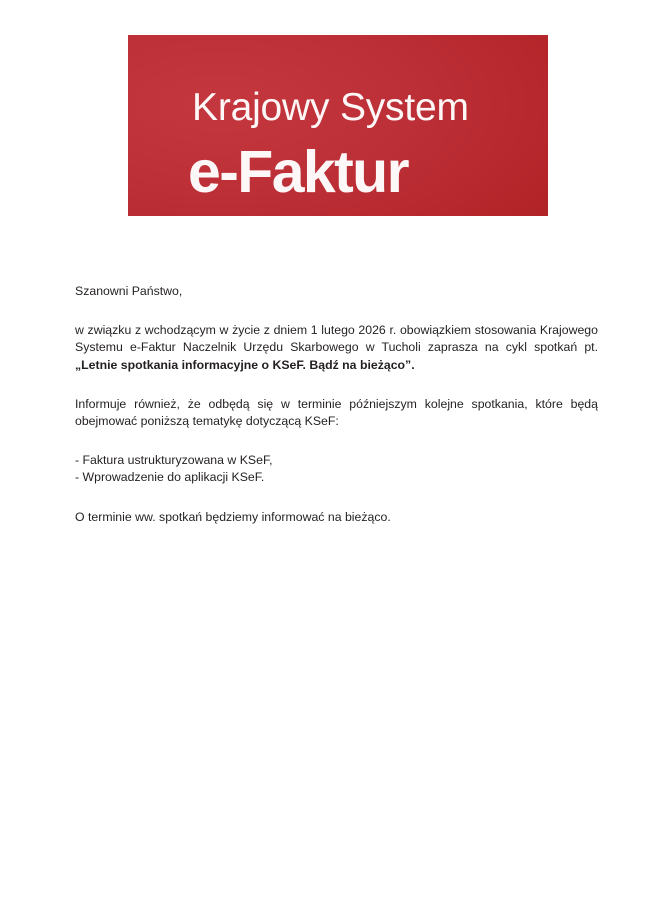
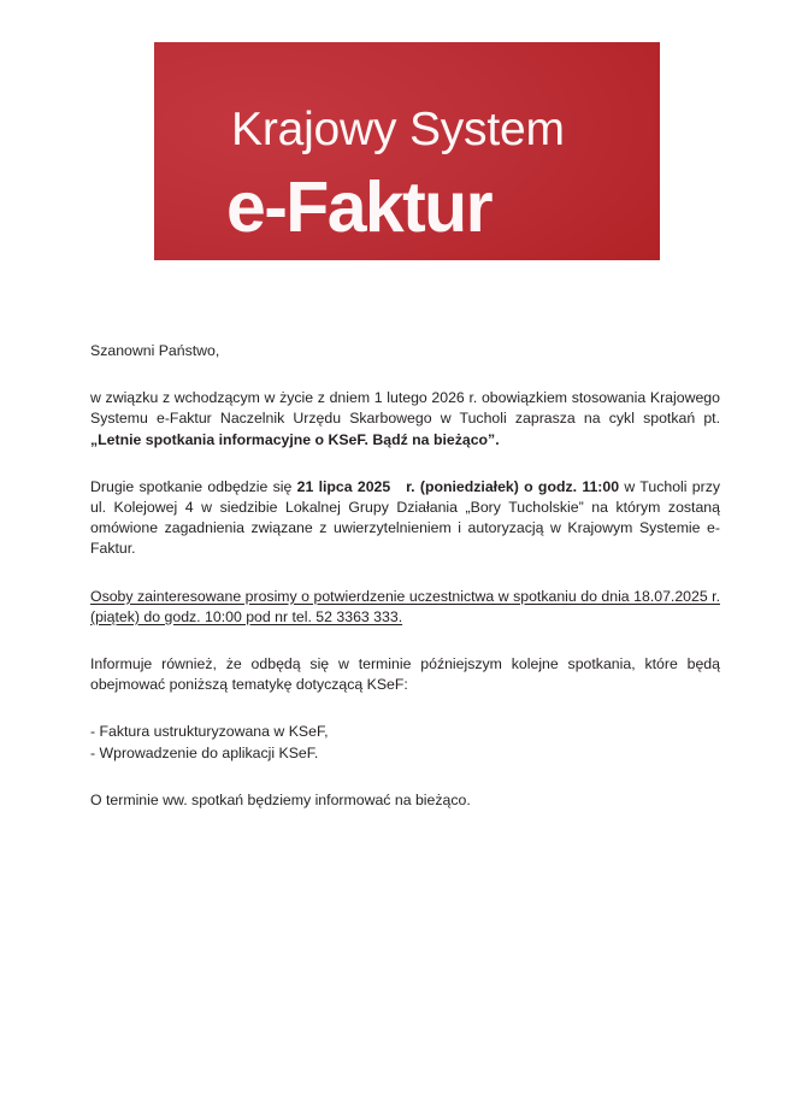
  Krajowy System
  e-Faktur
  Szanowni Państwo,
  w związku z wchodzącym w życie z dniem 1 lutego 2026 r. obowiązkiem stosowania Krajowego Systemu e-Faktur Naczelnik Urzędu Skarbowego w Tucholi zaprasza na cykl spotkań pt. „Letnie spotkania informacyjne o KSeF. Bądź na bieżąco”.
+ Drugie spotkanie odbędzie się 21 lipca 2025 r. (poniedziałek) o godz. 11:00 w Tucholi przy ul. Kolejowej 4 w siedzibie Lokalnej Grupy Działania „Bory Tucholskie” na którym zostaną omówione zagadnienia związane z uwierzytelnieniem i autoryzacją w Krajowym Systemie e-Faktur.
+ Osoby zainteresowane prosimy o potwierdzenie uczestnictwa w spotkaniu do dnia 18.07.2025 r. (piątek) do godz. 10:00 pod nr tel. 52 3363 333.
  Informuje również, że odbędą się w terminie późniejszym kolejne spotkania, które będą obejmować poniższą tematykę dotyczącą KSeF:
  - Faktura ustrukturyzowana w KSeF,
  - Wprowadzenie do aplikacji KSeF.
  O terminie ww. spotkań będziemy informować na bieżąco.
